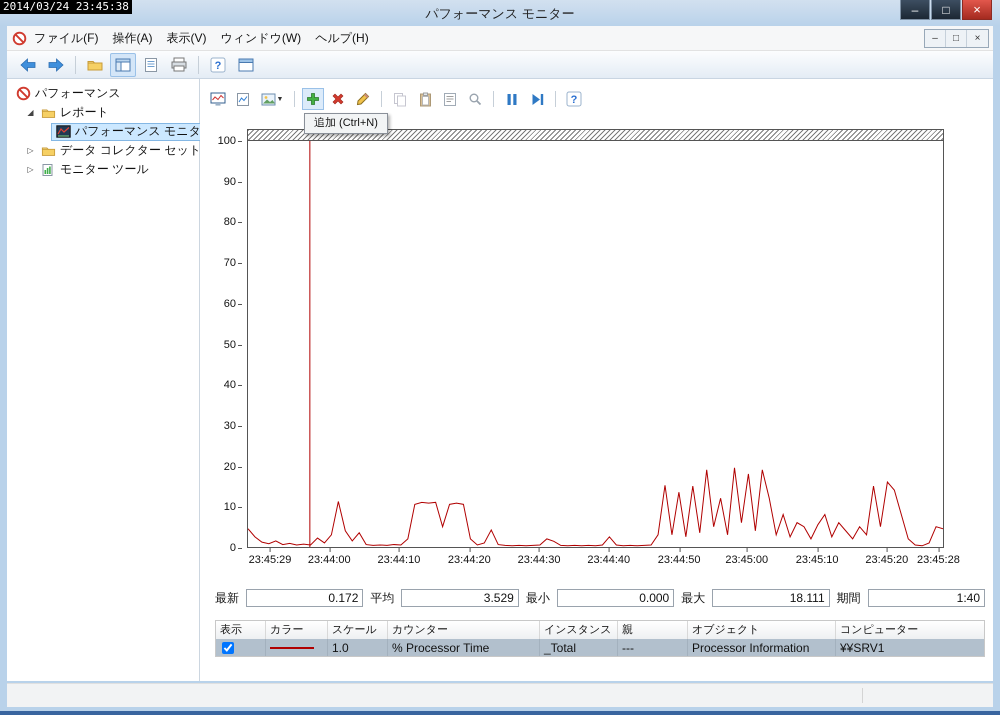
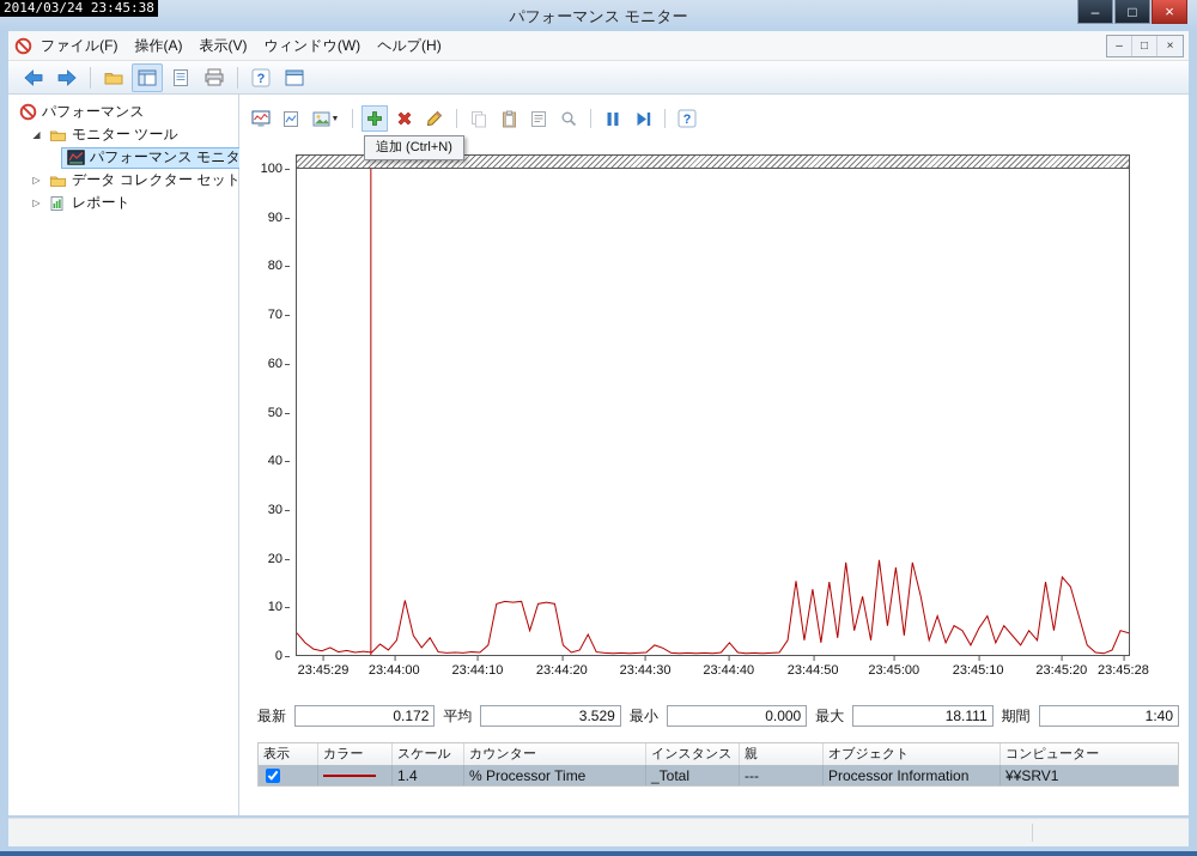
  2014/03/24 23:45:38
  パフォーマンス モニター
  –
  □
  ×
  ファイル(F)
  操作(A)
  表示(V)
  ウィンドウ(W)
  ヘルプ(H)
  –
  □
  ×
  ?
  パフォーマンス
  ◢
- レポート
+ モニター ツール
  パフォーマンス モニタ
  ▷
  データ コレクター セット
  ▷
- モニター ツール
+ レポート
  ?
  追加 (Ctrl+N)
  100
  90
  80
  70
  60
  50
  40
  30
  20
  10
  0
  23:45:29
  23:44:00
  23:44:10
  23:44:20
  23:44:30
  23:44:40
  23:44:50
  23:45:00
  23:45:10
  23:45:20
  23:45:28
  最新
  0.172
  平均
  3.529
  最小
  0.000
  最大
  18.111
  期間
  1:40
  表示
  カラー
  スケール
  カウンター
  インスタンス
  親
  オブジェクト
  コンピューター
- 1.0
+ 1.4
  % Processor Time
  _Total
  ---
  Processor Information
  ¥¥SRV1
